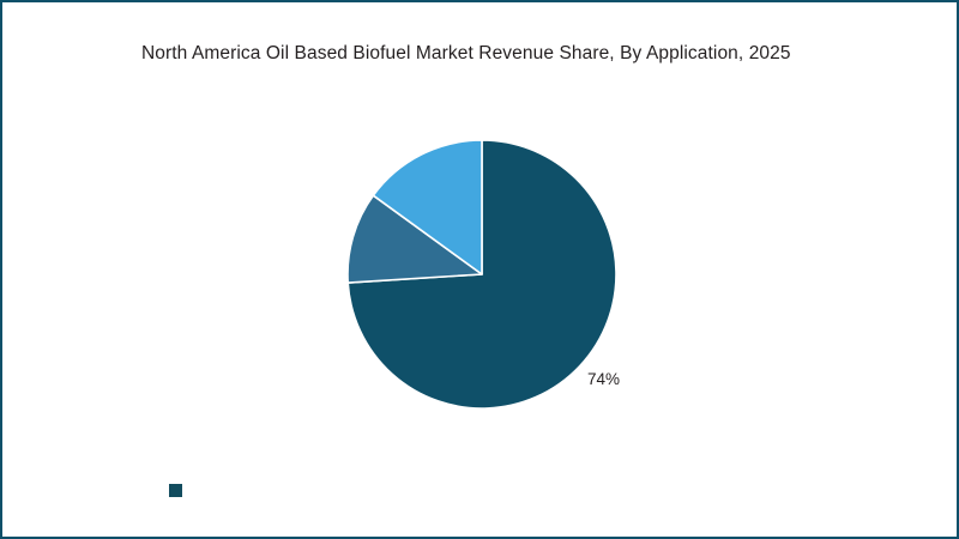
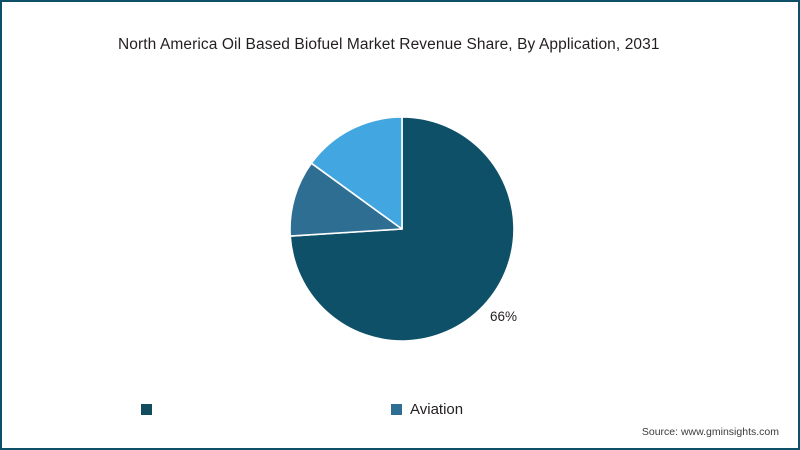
- North America Oil Based Biofuel Market Revenue Share, By Application, 2025
+ North America Oil Based Biofuel Market Revenue Share, By Application, 2031
- 74%
+ 66%
+ Aviation
+ Source: www.gminsights.com
